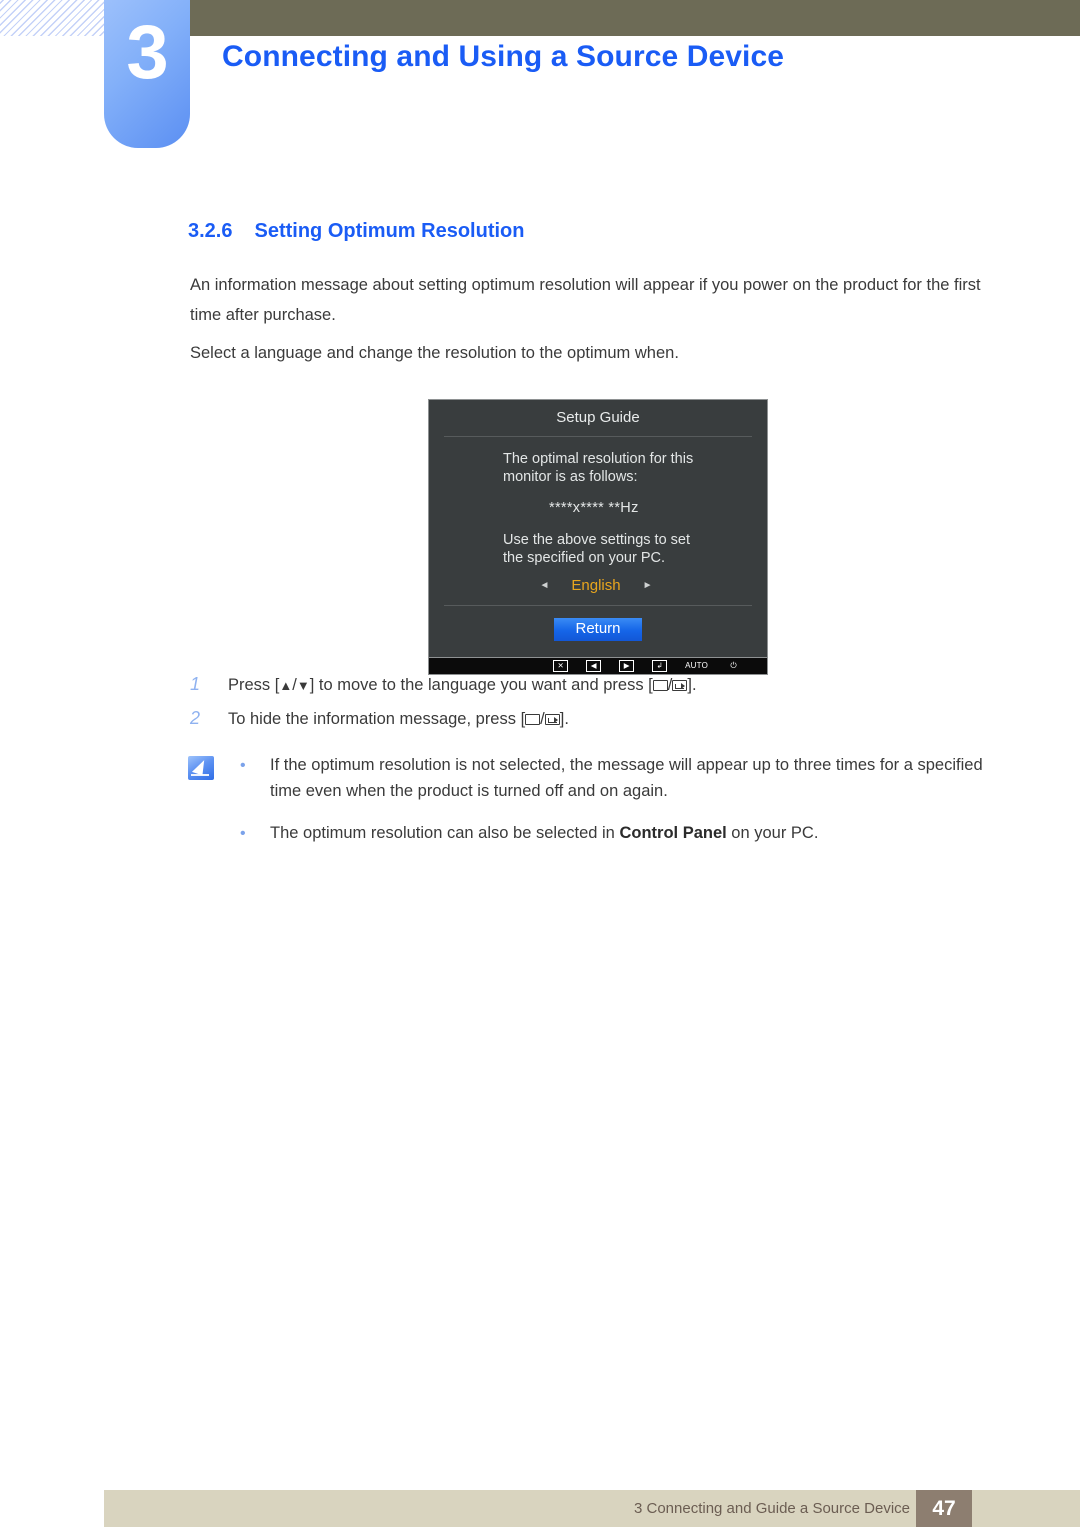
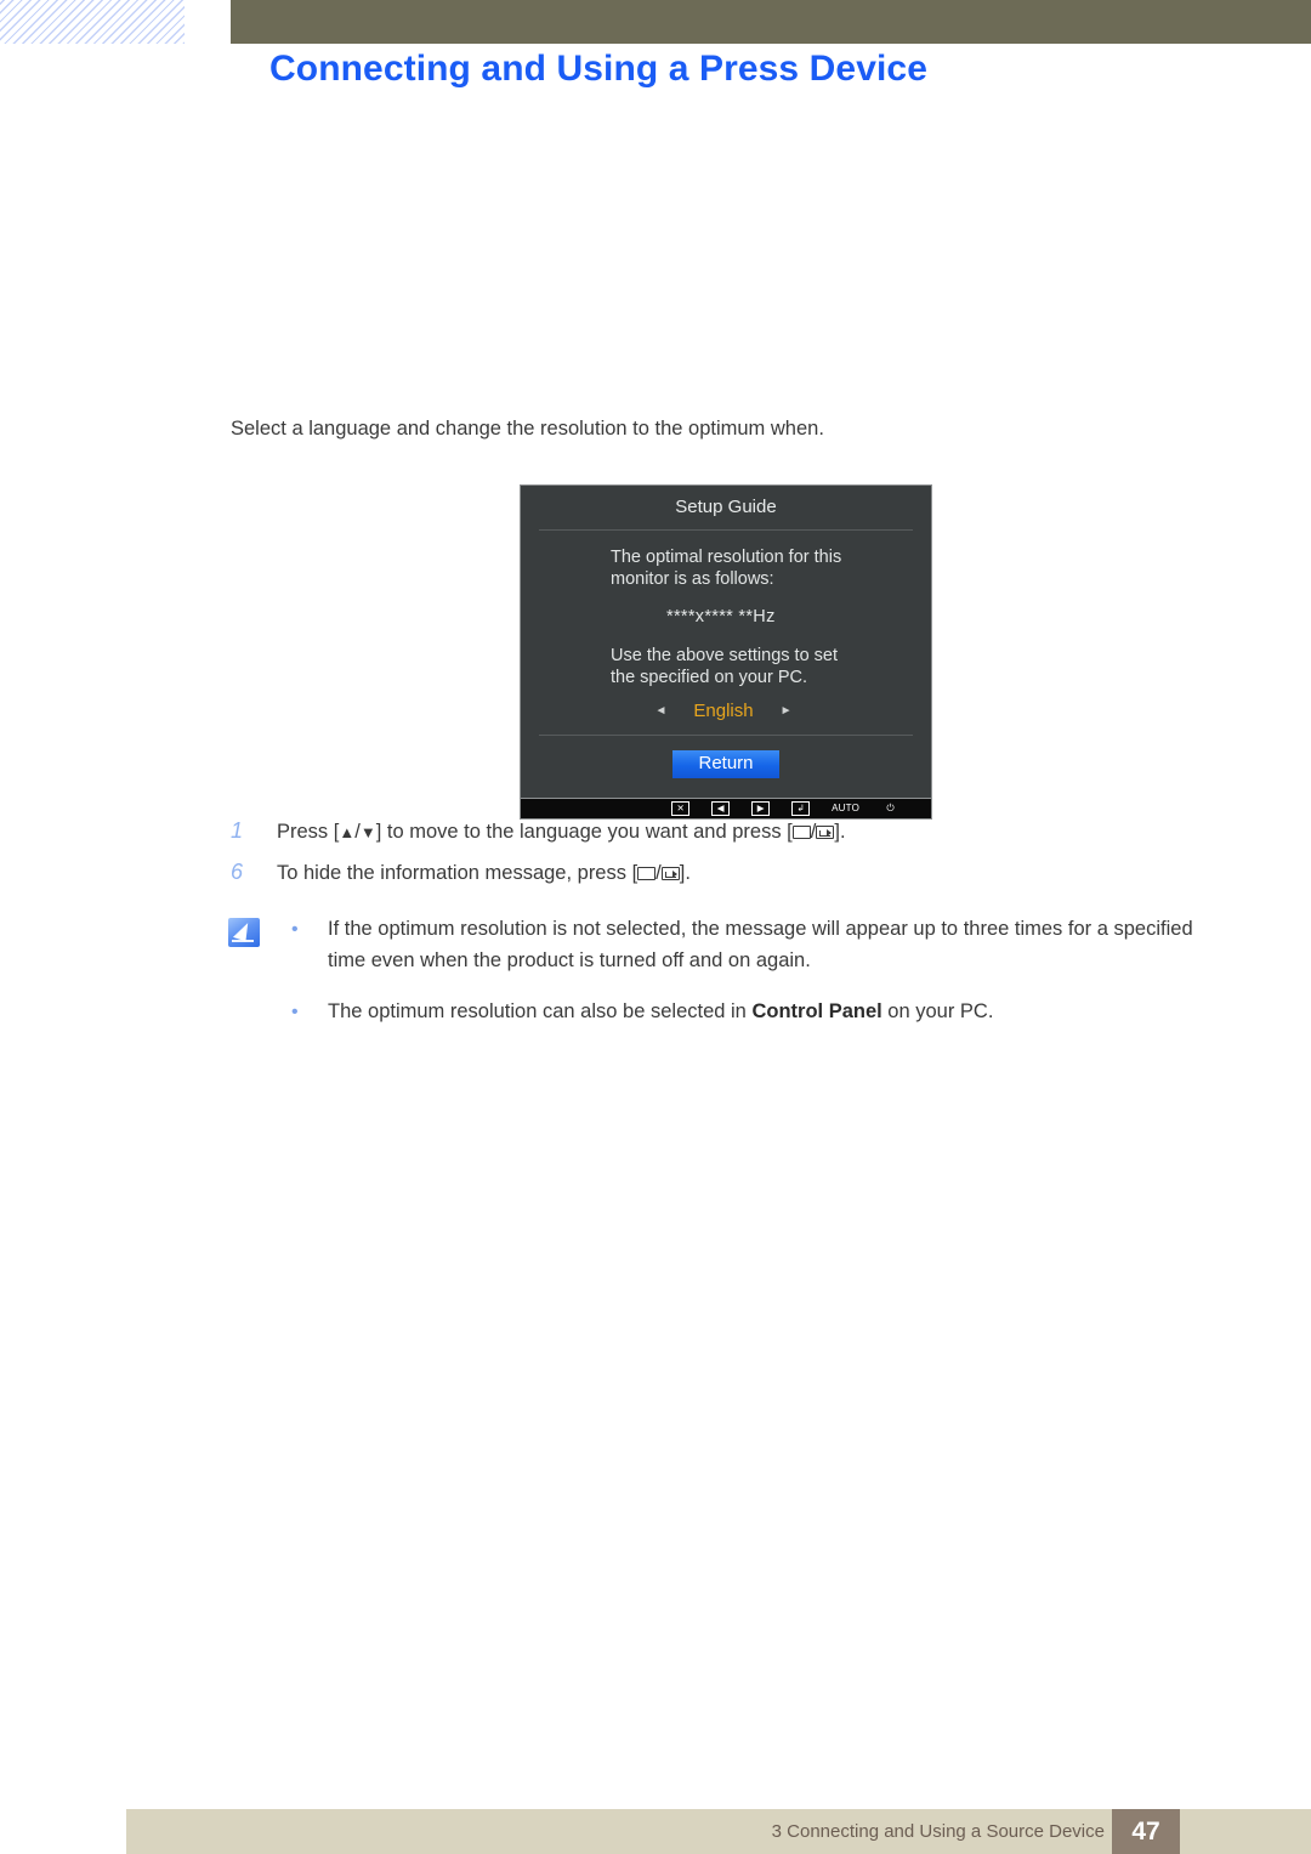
- 3
- Connecting and Using a Source Device
+ Connecting and Using a Press Device
- 3.2.6 Setting Optimum Resolution
- An information message about setting optimum resolution will appear if you power on the product for the first time after purchase.
  Select a language and change the resolution to the optimum when.
  Setup Guide
  The optimal resolution for this
  monitor is as follows:
  ****x**** **Hz
  Use the above settings to set
  the specified on your PC.
  ◄
  English
  ►
  Return
  ✕
  ◀
  ▶
  ↲
  AUTO
  ⏻
  1
  Press [▲/▼] to move to the language you want and press [ / ].
- 2
+ 6
  To hide the information message, press [ / ].
  •
  If the optimum resolution is not selected, the message will appear up to three times for a specified time even when the product is turned off and on again.
  •
  The optimum resolution can also be selected in Control Panel on your PC.
- 3 Connecting and Guide a Source Device
+ 3 Connecting and Using a Source Device
  47
